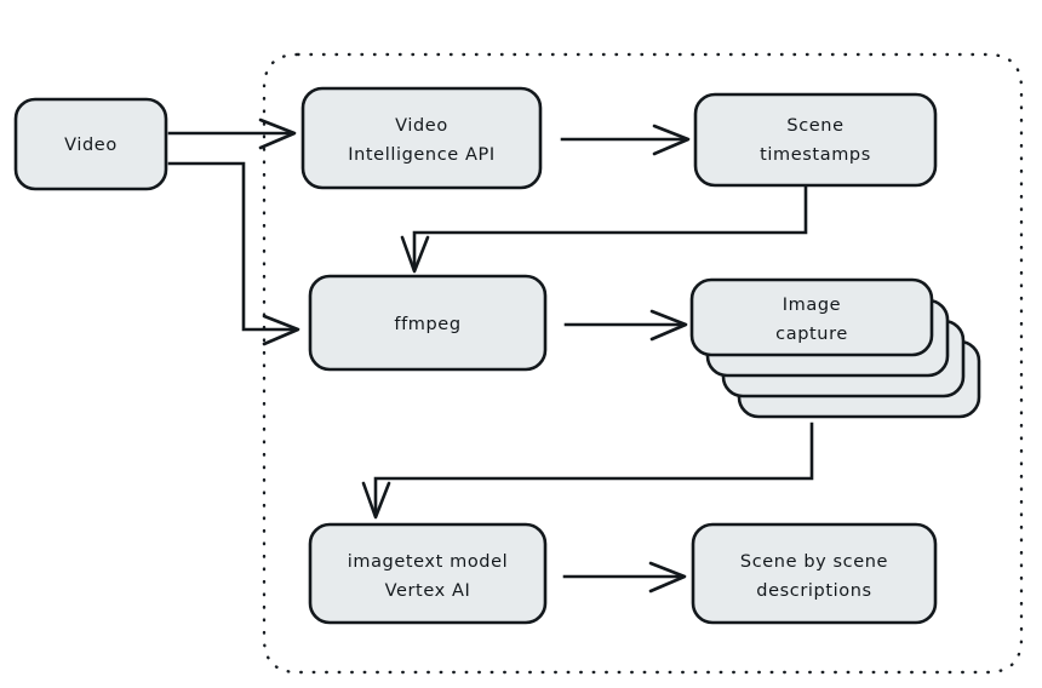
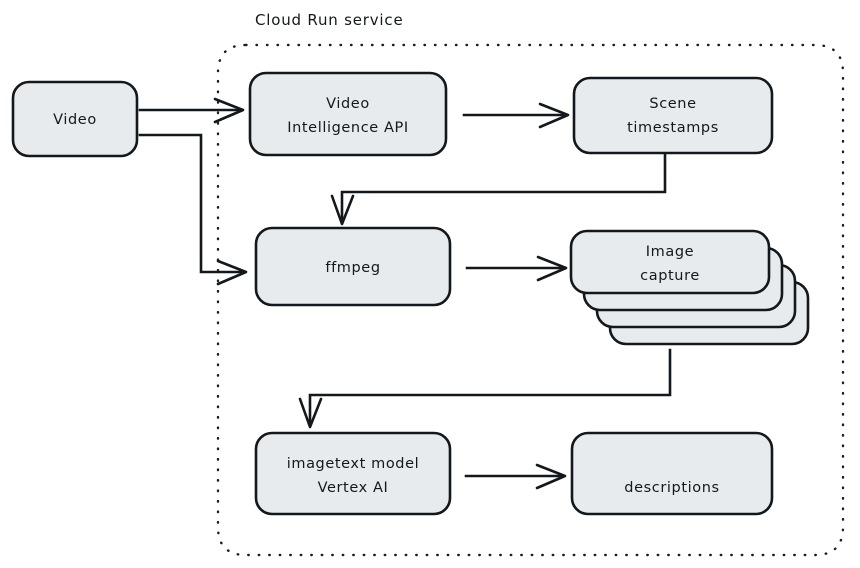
+ Cloud Run service
  Video
  Video
  Intelligence API
  Scene
  timestamps
  ffmpeg
  Image
  capture
  imagetext model
  Vertex AI
- Scene by scene
  descriptions
